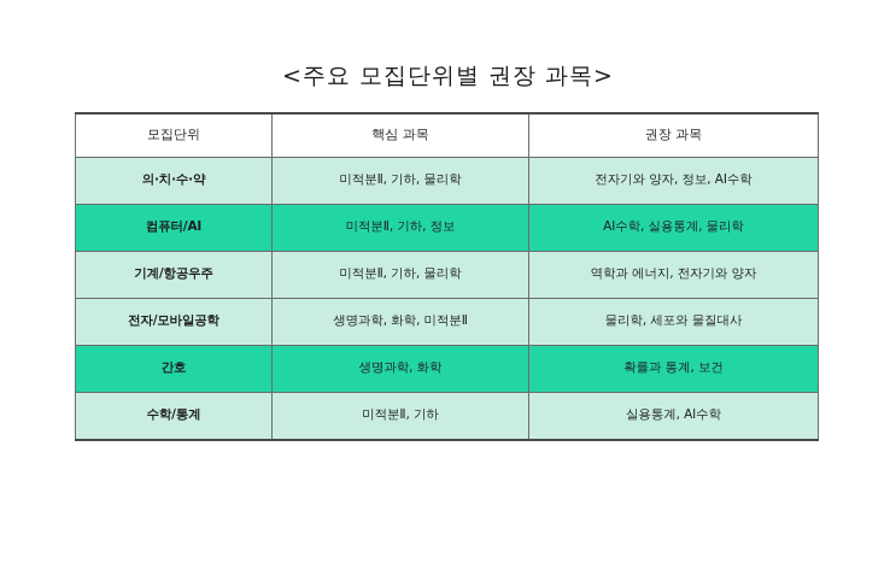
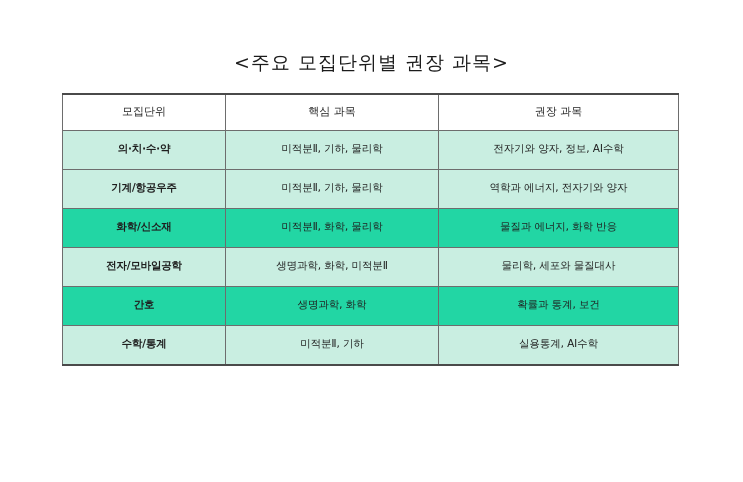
  <주요 모집단위별 권장 과목>
  모집단위	핵심 과목	권장 과목
  의·치·수·약	미적분Ⅱ, 기하, 물리학	전자기와 양자, 정보, AI수학
- 컴퓨터/AI	미적분Ⅱ, 기하, 정보	AI수학, 실용통계, 물리학
  기계/항공우주	미적분Ⅱ, 기하, 물리학	역학과 에너지, 전자기와 양자
+ 화학/신소재	미적분Ⅱ, 화학, 물리학	물질과 에너지, 화학 반응
  전자/모바일공학	생명과학, 화학, 미적분Ⅱ	물리학, 세포와 물질대사
  간호	생명과학, 화학	확률과 통계, 보건
  수학/통계	미적분Ⅱ, 기하	실용통계, AI수학
